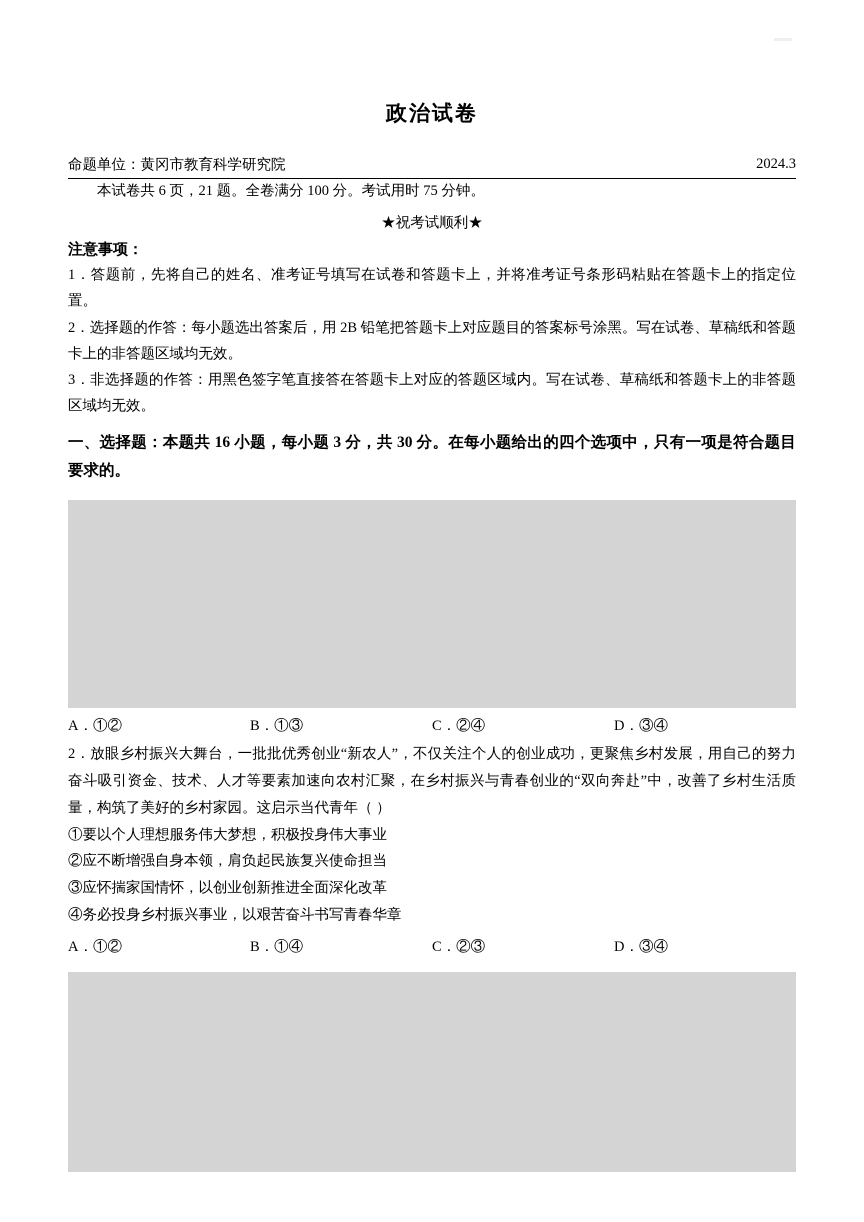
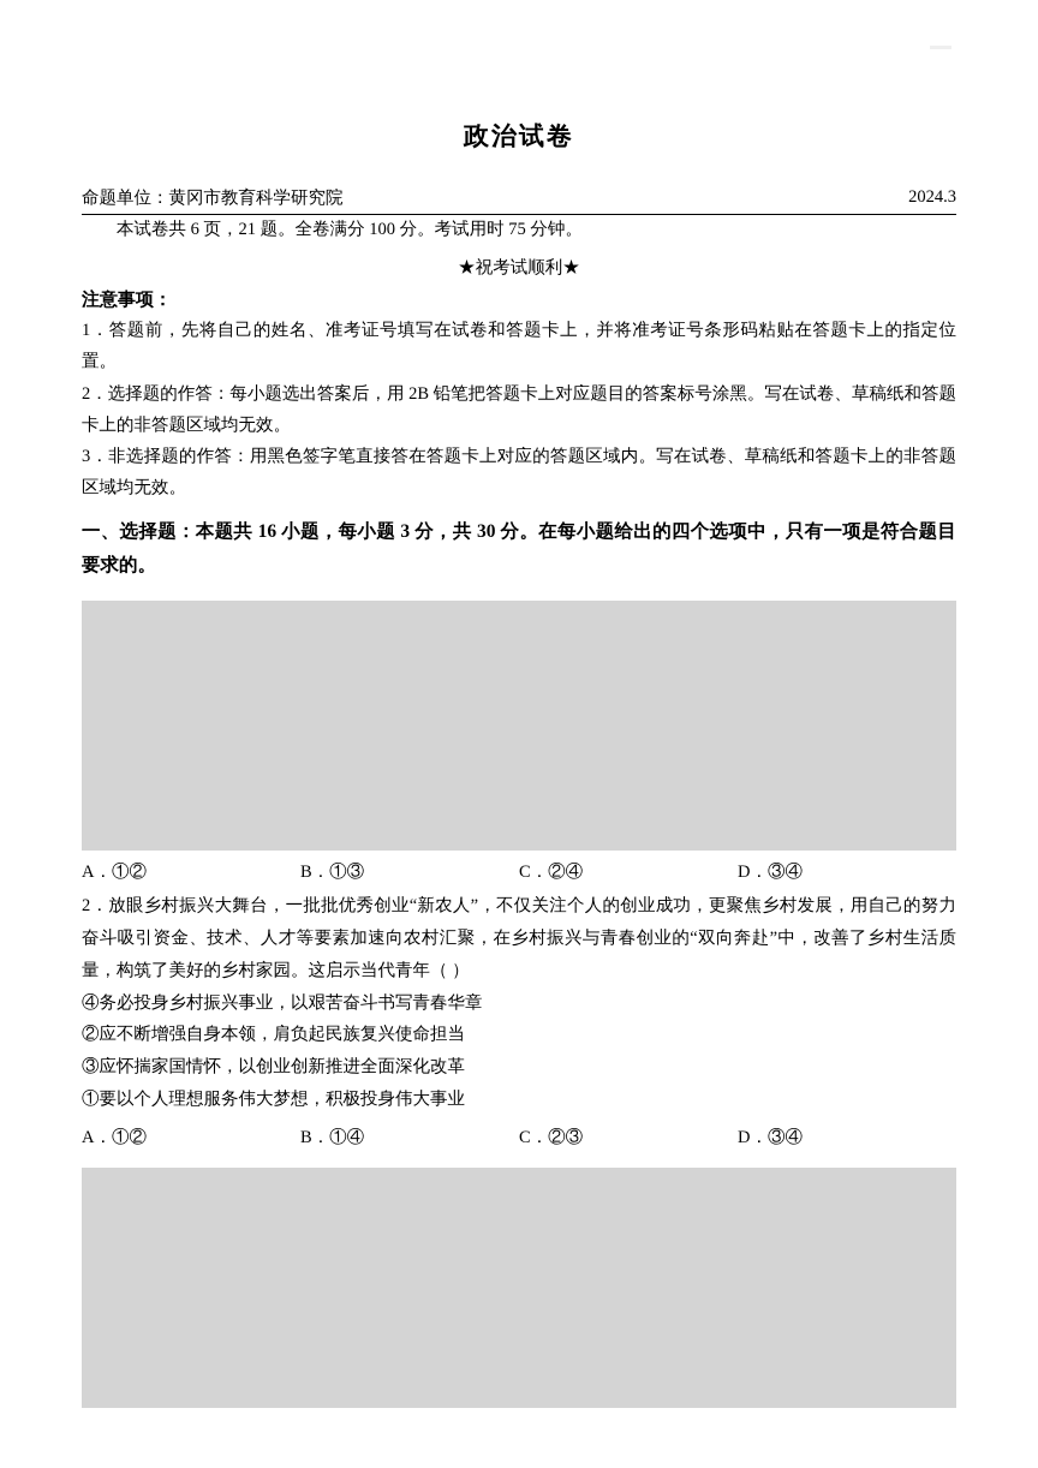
  政治试卷
  命题单位：黄冈市教育科学研究院
  2024.3
  本试卷共 6 页，21 题。全卷满分 100 分。考试用时 75 分钟。
  ★祝考试顺利★
  注意事项：
  1．答题前，先将自己的姓名、准考证号填写在试卷和答题卡上，并将准考证号条形码粘贴在答题卡上的指定位置。
  2．选择题的作答：每小题选出答案后，用 2B 铅笔把答题卡上对应题目的答案标号涂黑。写在试卷、草稿纸和答题卡上的非答题区域均无效。
  3．非选择题的作答：用黑色签字笔直接答在答题卡上对应的答题区域内。写在试卷、草稿纸和答题卡上的非答题区域均无效。
  一、选择题：本题共 16 小题，每小题 3 分，共 30 分。在每小题给出的四个选项中，只有一项是符合题目要求的。
  A．①②
  B．①③
  C．②④
  D．③④
  2．放眼乡村振兴大舞台，一批批优秀创业“新农人”，不仅关注个人的创业成功，更聚焦乡村发展，用自己的努力奋斗吸引资金、技术、人才等要素加速向农村汇聚，在乡村振兴与青春创业的“双向奔赴”中，改善了乡村生活质量，构筑了美好的乡村家园。这启示当代青年（ ）
- ①要以个人理想服务伟大梦想，积极投身伟大事业
+ ④务必投身乡村振兴事业，以艰苦奋斗书写青春华章
  ②应不断增强自身本领，肩负起民族复兴使命担当
  ③应怀揣家国情怀，以创业创新推进全面深化改革
- ④务必投身乡村振兴事业，以艰苦奋斗书写青春华章
+ ①要以个人理想服务伟大梦想，积极投身伟大事业
  A．①②
  B．①④
  C．②③
  D．③④
